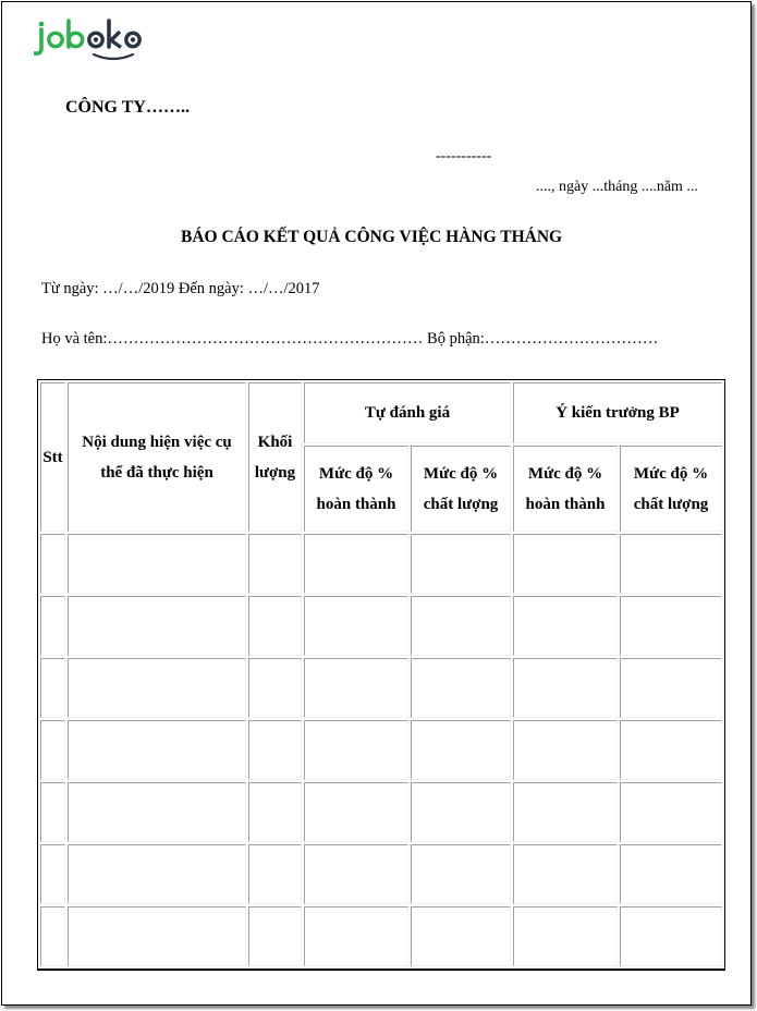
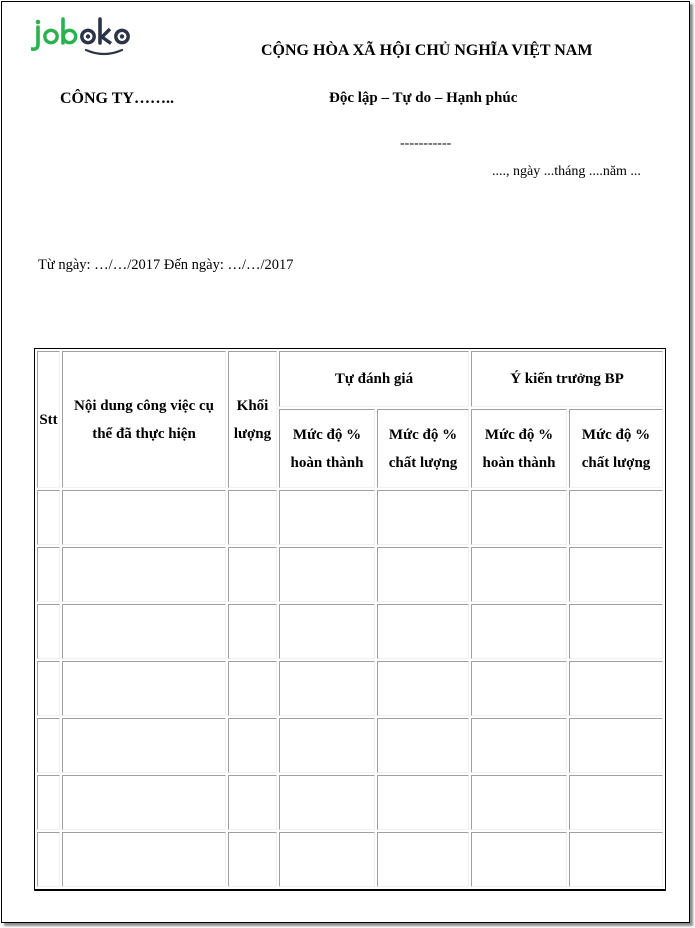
+ CỘNG HÒA XÃ HỘI CHỦ NGHĨA VIỆT NAM
  CÔNG TY……..
+ Độc lập – Tự do – Hạnh phúc
  -----------
  ...., ngày ...tháng ....năm ...
- BÁO CÁO KẾT QUẢ CÔNG VIỆC HÀNG THÁNG
- Từ ngày: …/…/2019 Đến ngày: …/…/2017
+ Từ ngày: …/…/2017 Đến ngày: …/…/2017
- Họ và tên:…………………………………………………… Bộ phận:……………………………
- Stt	Nội dung hiện việc cụ thể đã thực hiện	Khối lượng	Tự đánh giá	Ý kiến trưởng BP
+ Stt	Nội dung công việc cụ thể đã thực hiện	Khối lượng	Tự đánh giá	Ý kiến trưởng BP
  Mức độ % hoàn thành	Mức độ % chất lượng	Mức độ % hoàn thành	Mức độ % chất lượng
